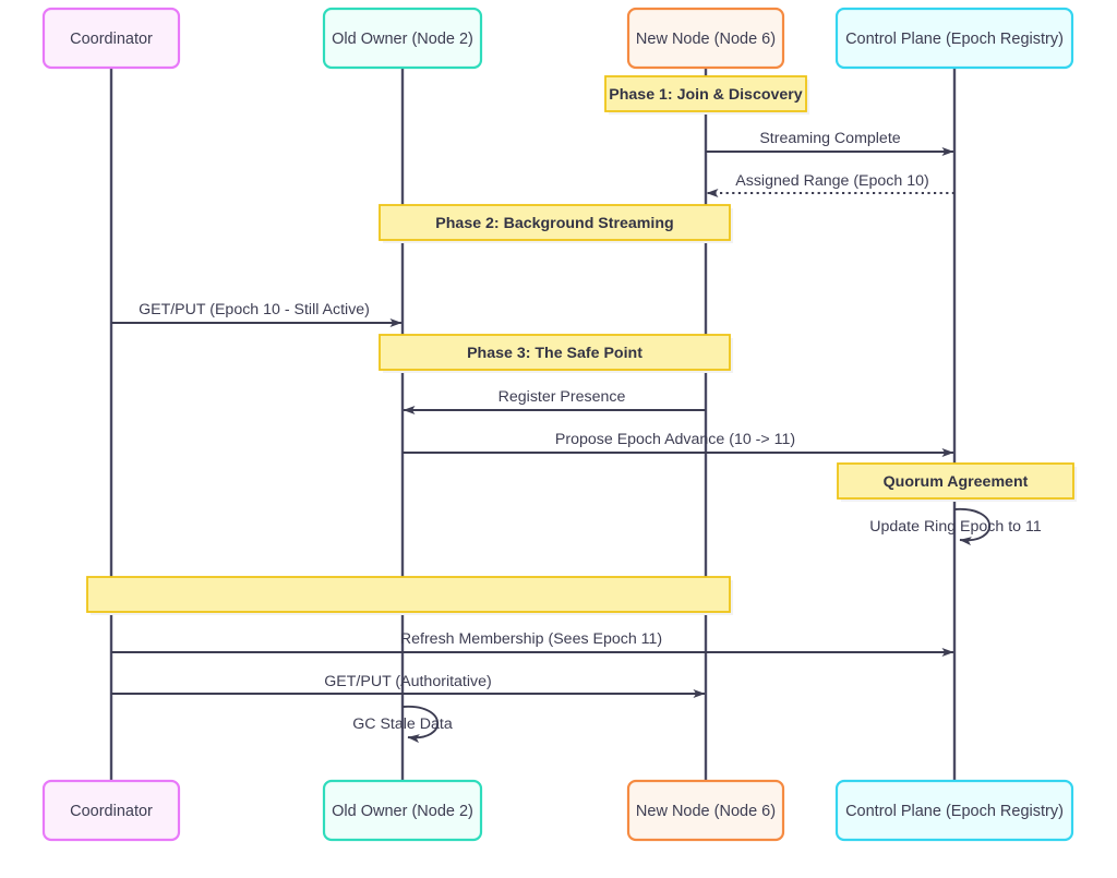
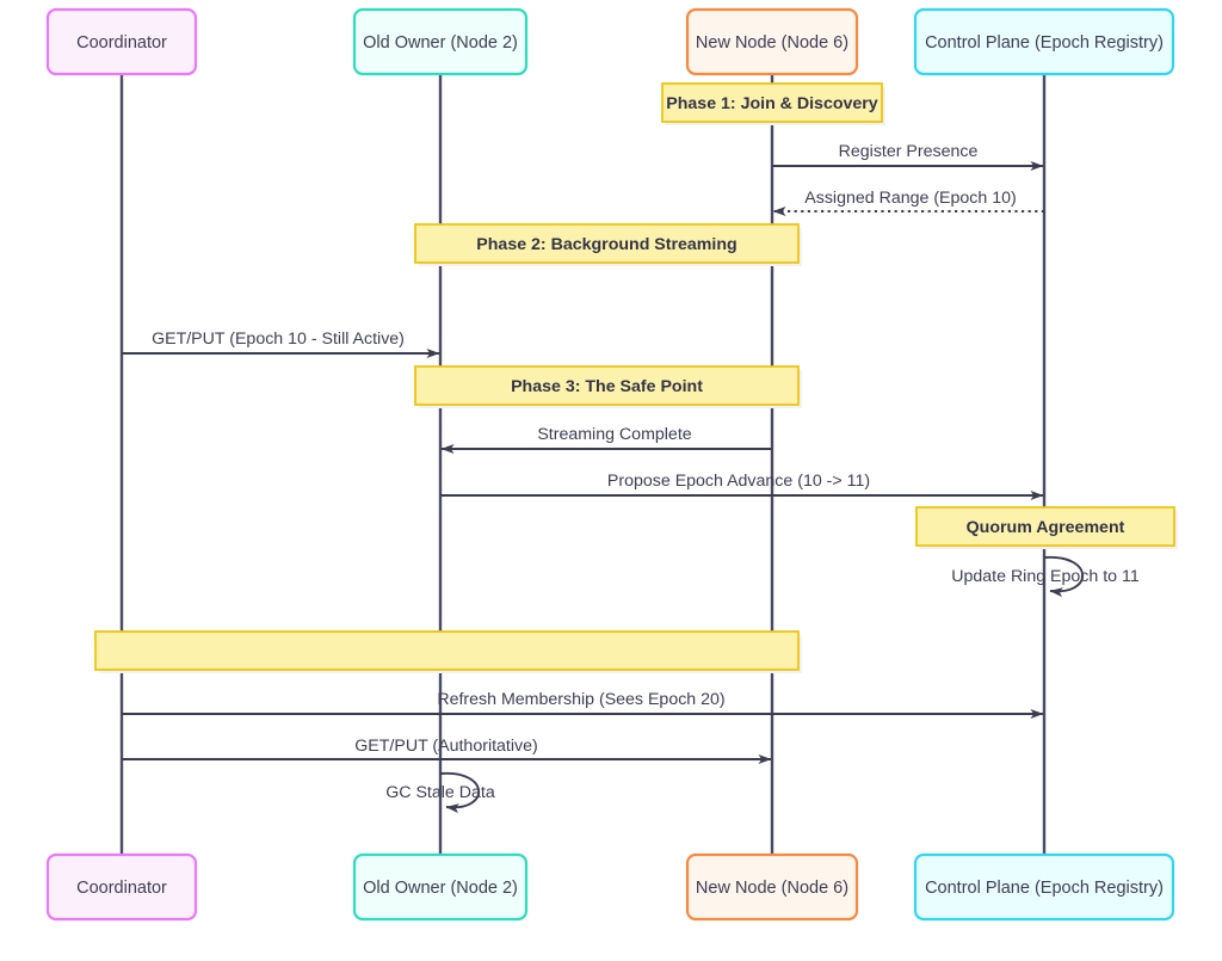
  Phase 1: Join & Discovery
  Phase 2: Background Streaming
  Phase 3: The Safe Point
  Quorum Agreement
- Streaming Complete
+ Register Presence
  Assigned Range (Epoch 10)
  GET/PUT (Epoch 10 - Still Active)
- Register Presence
+ Streaming Complete
  Propose Epoch Advance (10 -> 11)
- Refresh Membership (Sees Epoch 11)
+ Refresh Membership (Sees Epoch 20)
  GET/PUT (Authoritative)
  Update Ring Epoch to 11
  GC Stale Data
  Coordinator
  Old Owner (Node 2)
  New Node (Node 6)
  Control Plane (Epoch Registry)
  Coordinator
  Old Owner (Node 2)
  New Node (Node 6)
  Control Plane (Epoch Registry)
